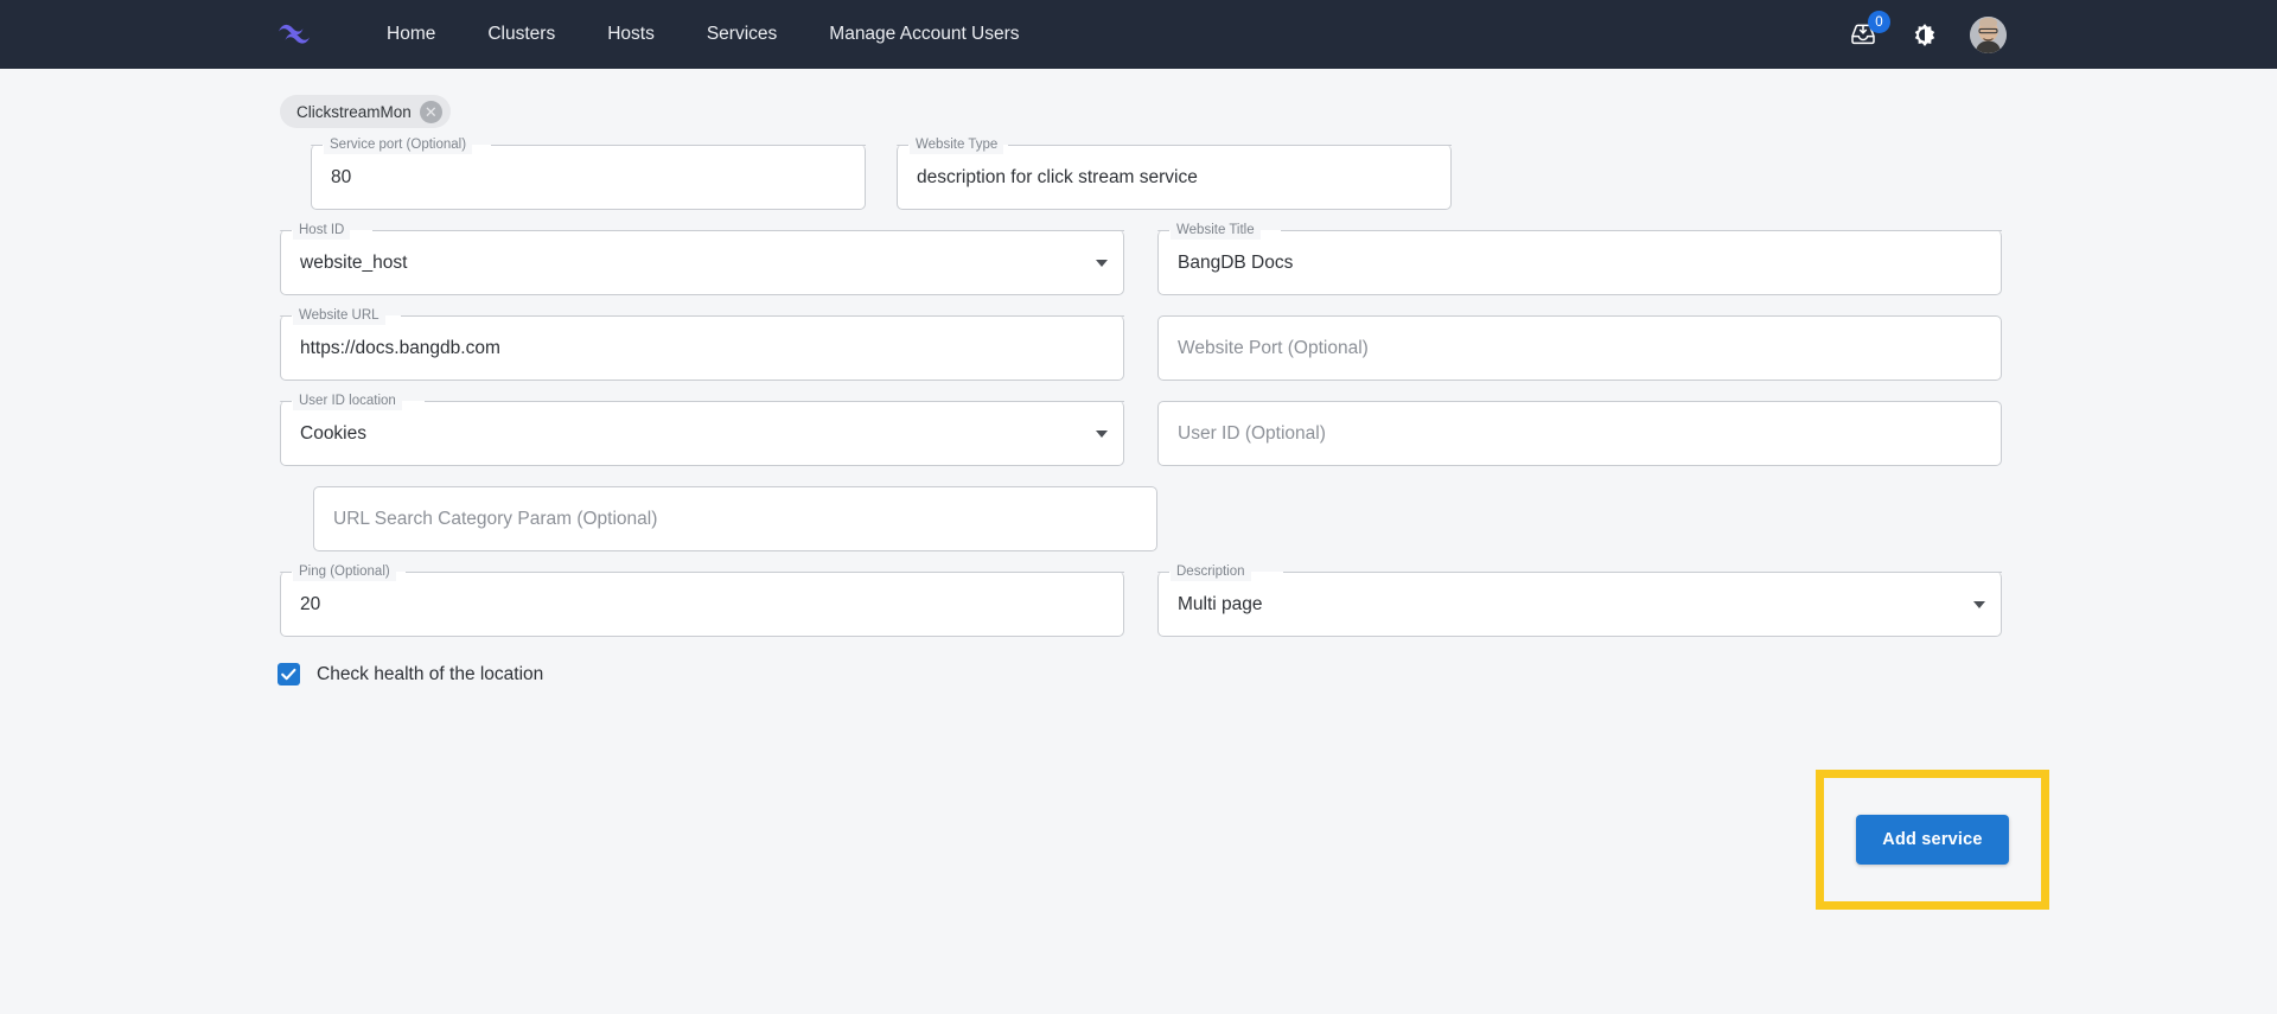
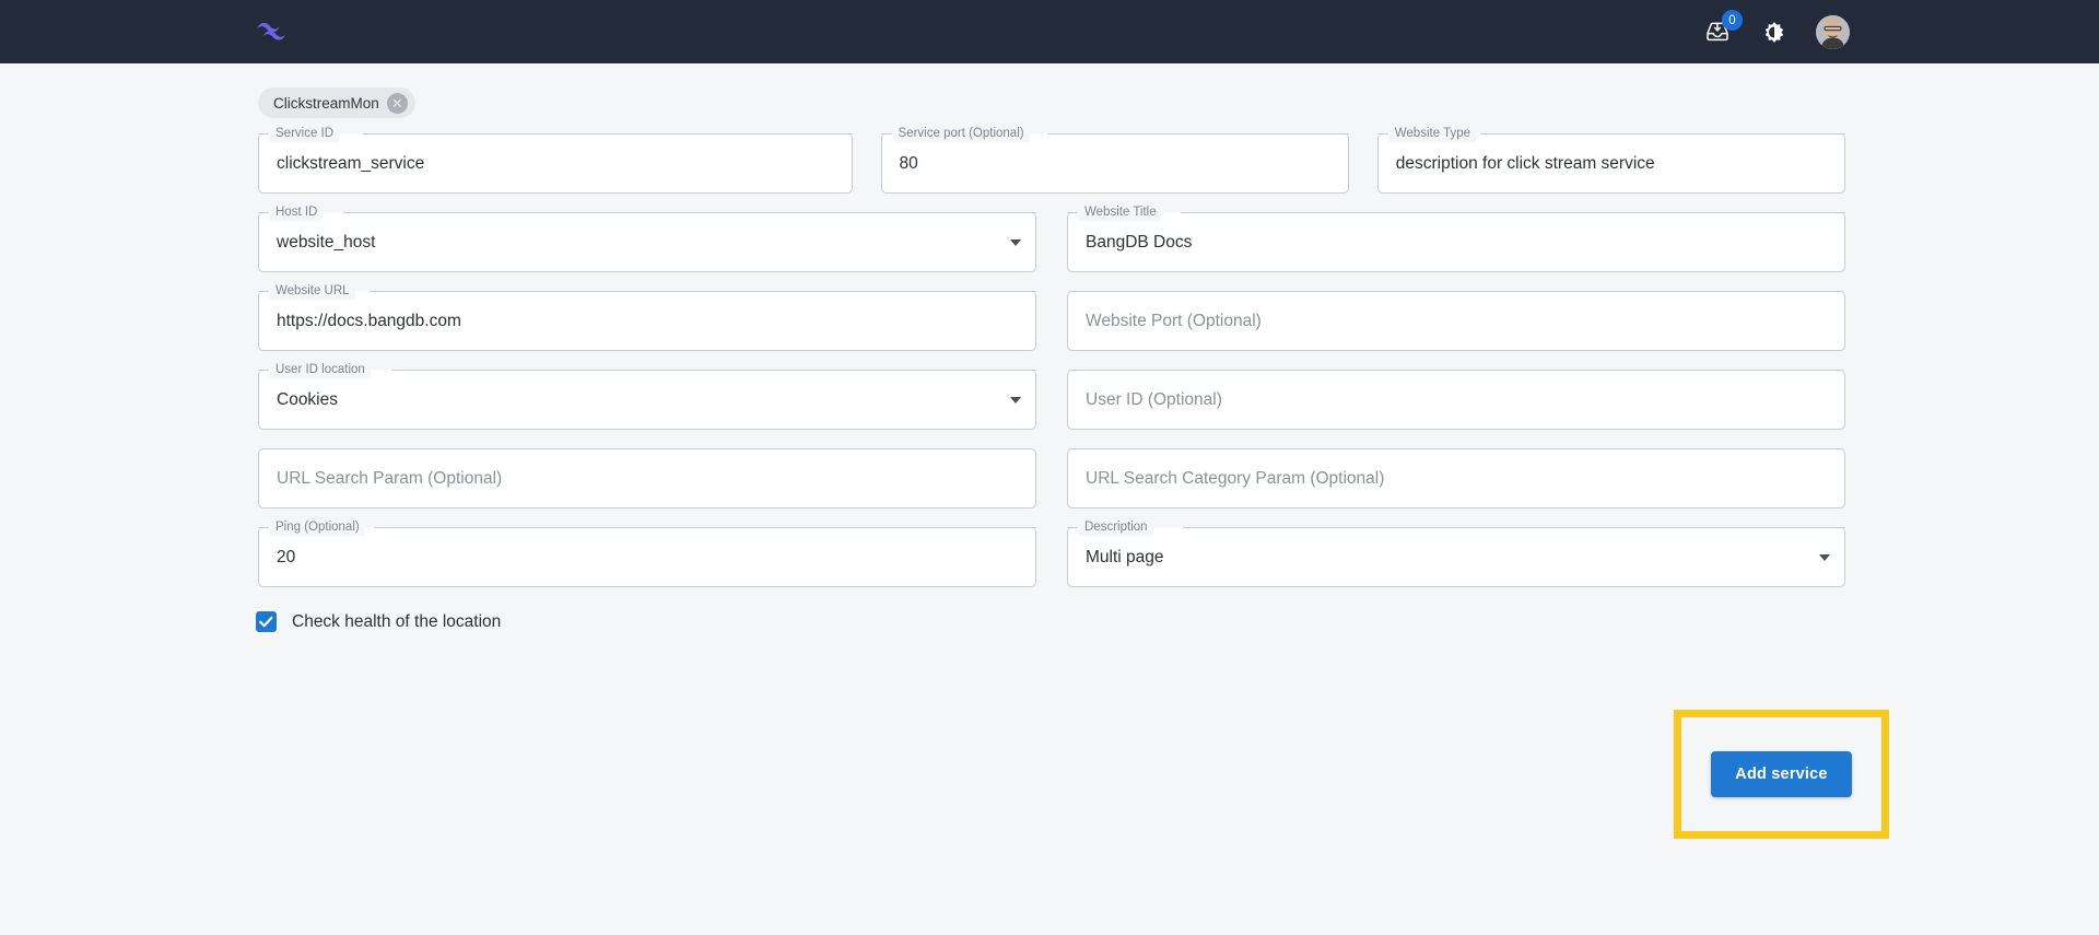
- Home
- Clusters
- Hosts
- Services
- Manage Account Users
  0
  ClickstreamMon
  ✕
+ Service ID
+ clickstream_service
  Service port (Optional)
  80
  Website Type
  description for click stream service
  Host ID
  website_host
  Website Title
  BangDB Docs
  Website URL
  https://docs.bangdb.com
  Website Port (Optional)
  User ID location
  Cookies
  User ID (Optional)
+ URL Search Param (Optional)
  URL Search Category Param (Optional)
  Ping (Optional)
  20
  Description
  Multi page
  Check health of the location
  Add service
